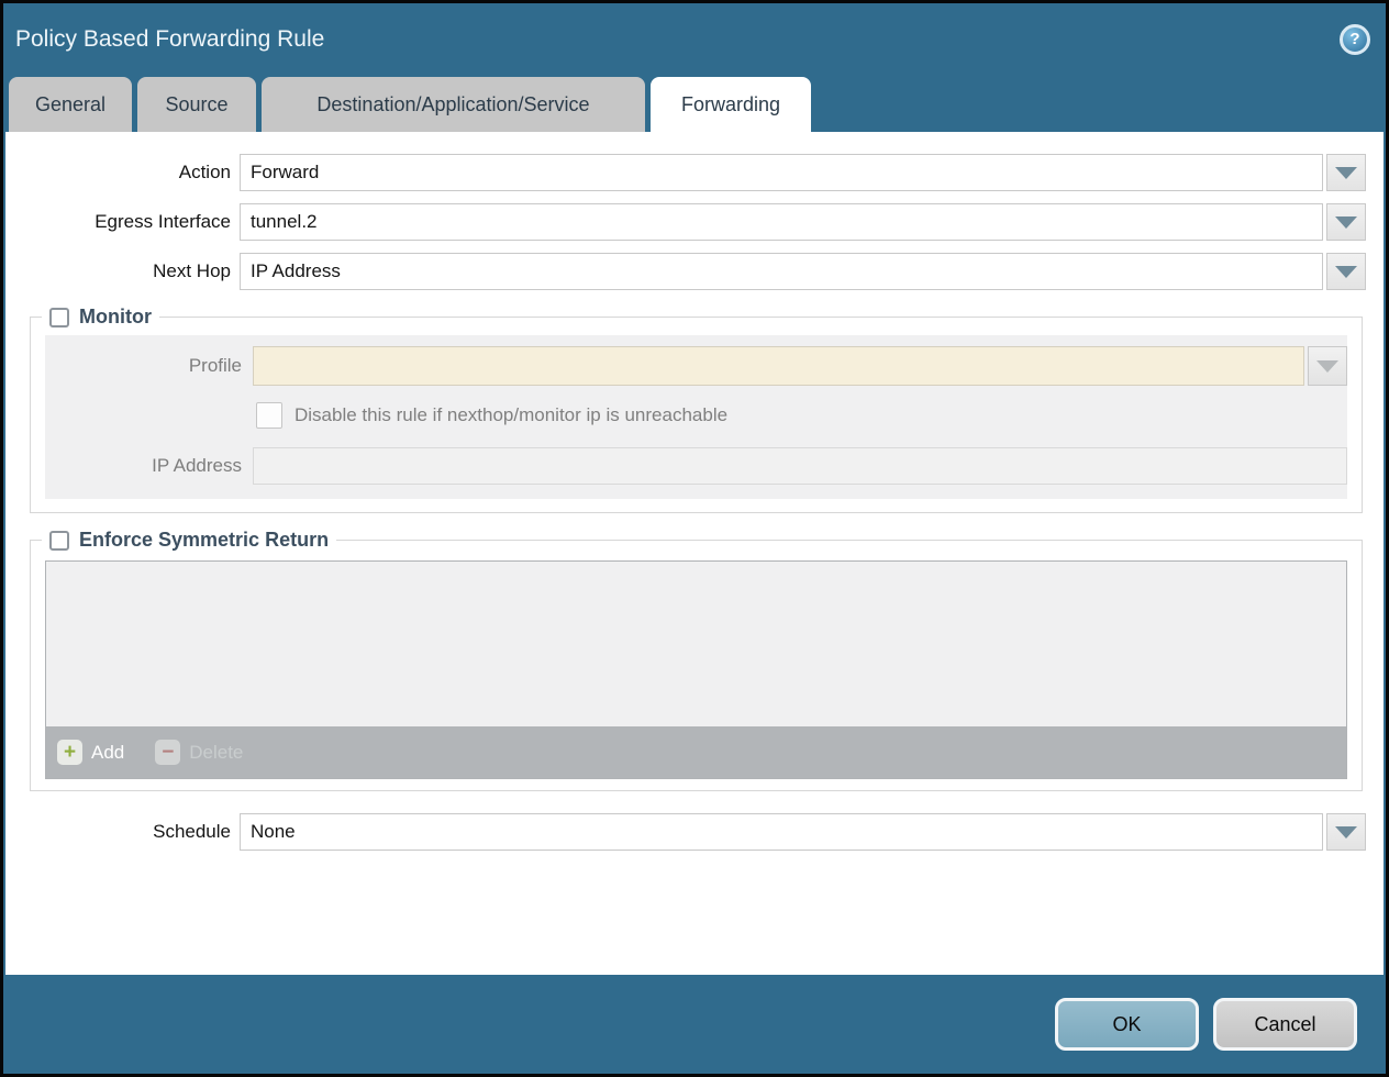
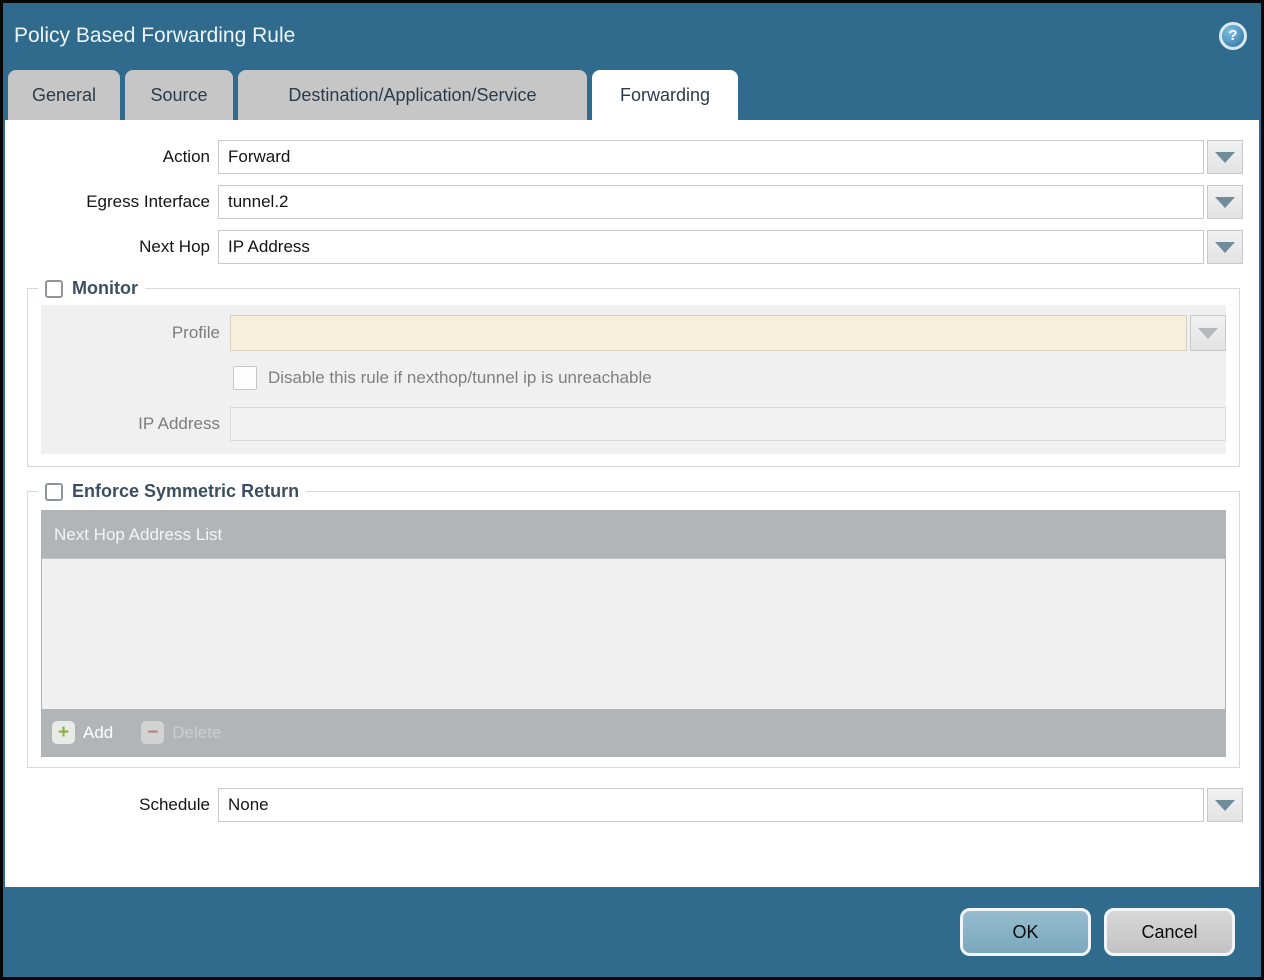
  Policy Based Forwarding Rule
  ?
  General
  Source
  Destination/Application/Service
  Forwarding
  Action
  Forward
  Egress Interface
  tunnel.2
  Next Hop
  IP Address
  Monitor
  Profile
- Disable this rule if nexthop/monitor ip is unreachable
+ Disable this rule if nexthop/tunnel ip is unreachable
  IP Address
  Enforce Symmetric Return
+ Next Hop Address List
  +
  Add
  −
  Delete
  Schedule
  None
  OK
  Cancel
